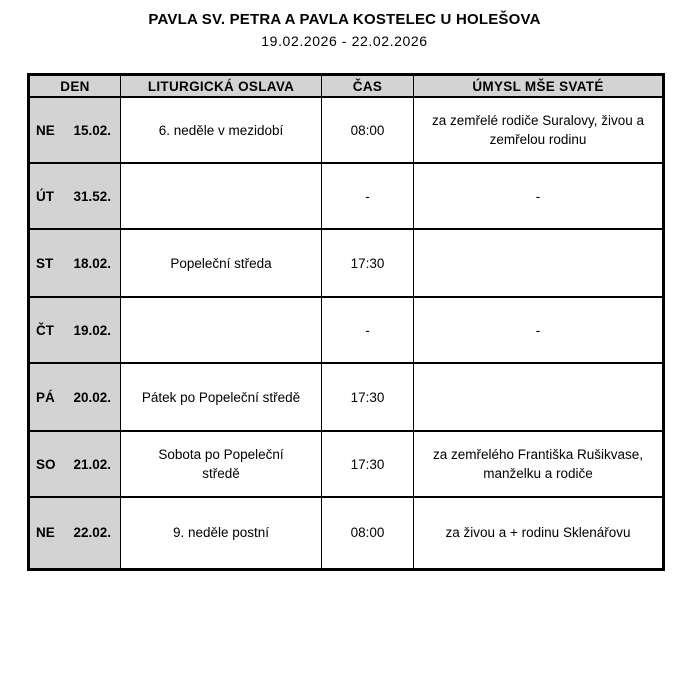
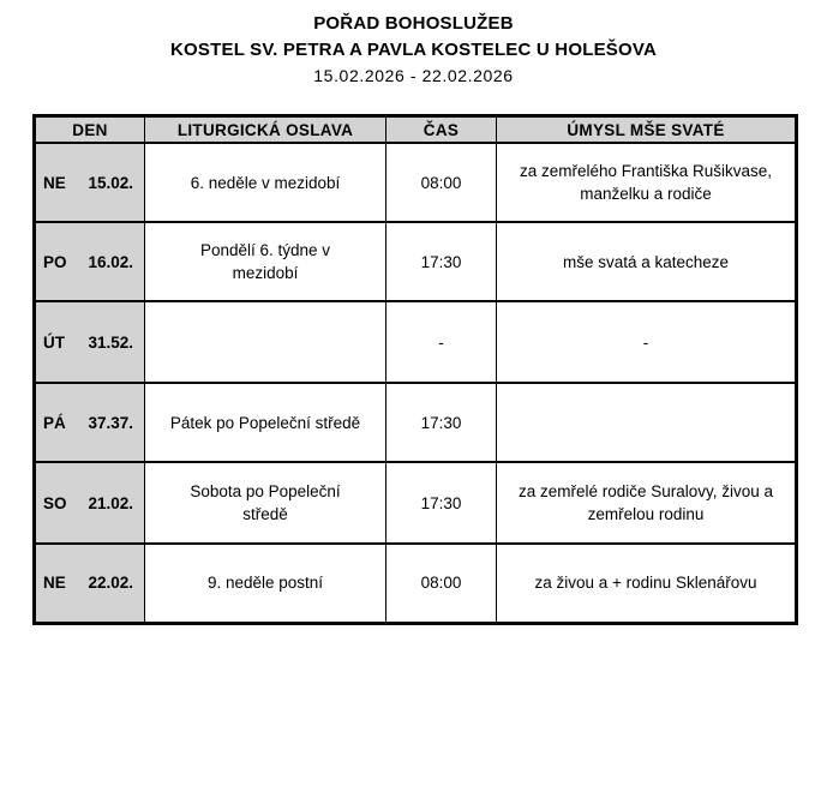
+ POŘAD BOHOSLUŽEB
- PAVLA SV. PETRA A PAVLA KOSTELEC U HOLEŠOVA
+ KOSTEL SV. PETRA A PAVLA KOSTELEC U HOLEŠOVA
- 19.02.2026 - 22.02.2026
+ 15.02.2026 - 22.02.2026
  DEN	LITURGICKÁ OSLAVA	ČAS	ÚMYSL MŠE SVATÉ
- NE 15.02.	6. neděle v mezidobí	08:00	za zemřelé rodiče Suralovy, živou a zemřelou rodinu
+ NE 15.02.	6. neděle v mezidobí	08:00	za zemřelého Františka Rušikvase, manželku a rodiče
+ PO 16.02.	Pondělí 6. týdne v mezidobí	17:30	mše svatá a katecheze
  ÚT 31.52.		-	-
- ST 18.02.	Popeleční středa	17:30
- ČT 19.02.		-	-
- PÁ 20.02.	Pátek po Popeleční středě	17:30
+ PÁ 37.37.	Pátek po Popeleční středě	17:30
- SO 21.02.	Sobota po Popeleční středě	17:30	za zemřelého Františka Rušikvase, manželku a rodiče
+ SO 21.02.	Sobota po Popeleční středě	17:30	za zemřelé rodiče Suralovy, živou a zemřelou rodinu
  NE 22.02.	9. neděle postní	08:00	za živou a + rodinu Sklenářovu
